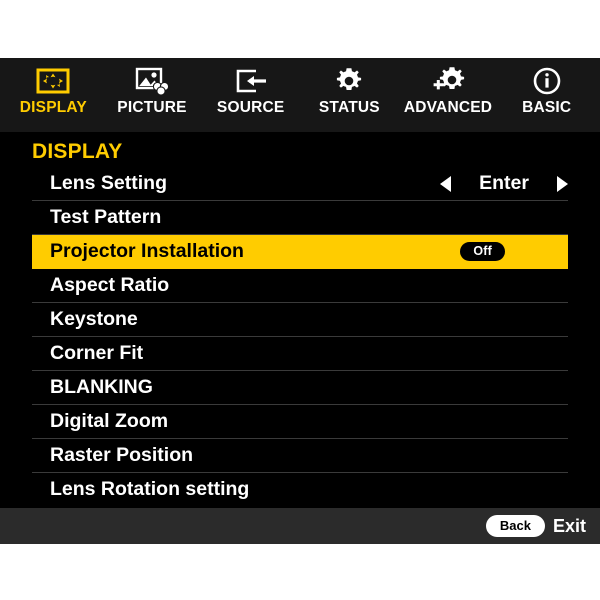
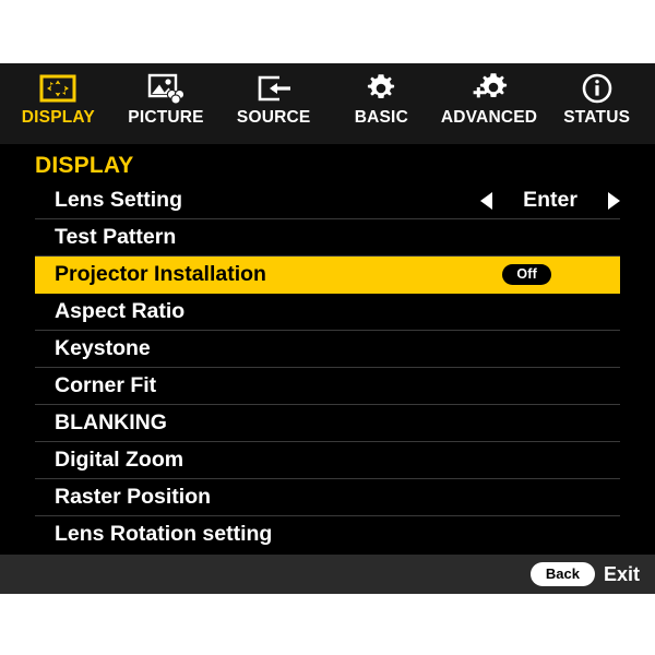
  DISPLAY
  PICTURE
  SOURCE
- STATUS
+ BASIC
  ADVANCED
- BASIC
+ STATUS
  DISPLAY
  Lens Setting
  Enter
  Test Pattern
  Projector Installation
  Off
  Aspect Ratio
  Keystone
  Corner Fit
  BLANKING
  Digital Zoom
  Raster Position
  Lens Rotation setting
  Back
  Exit
